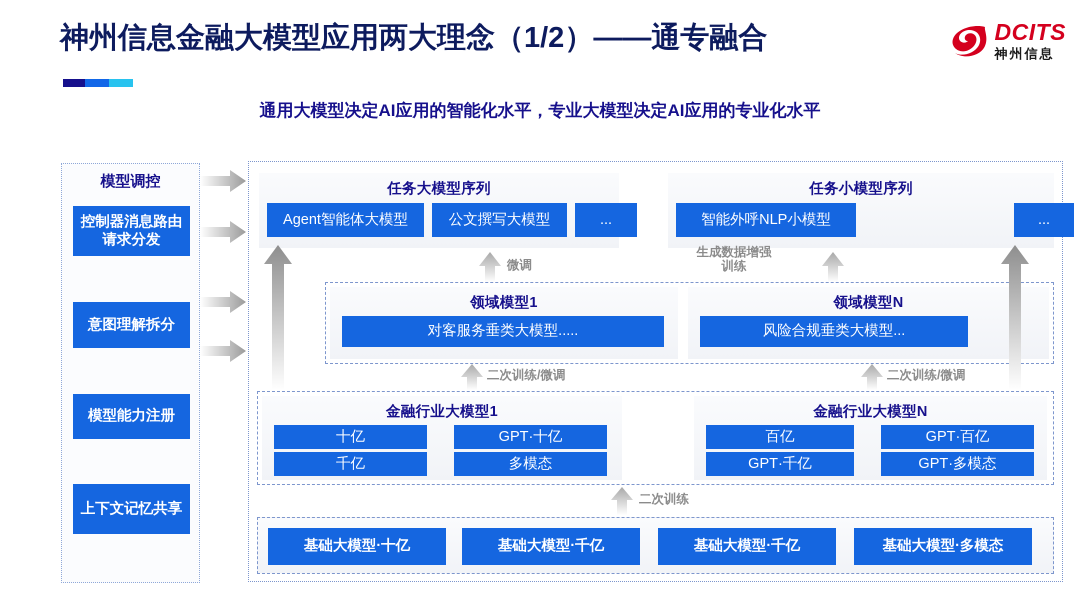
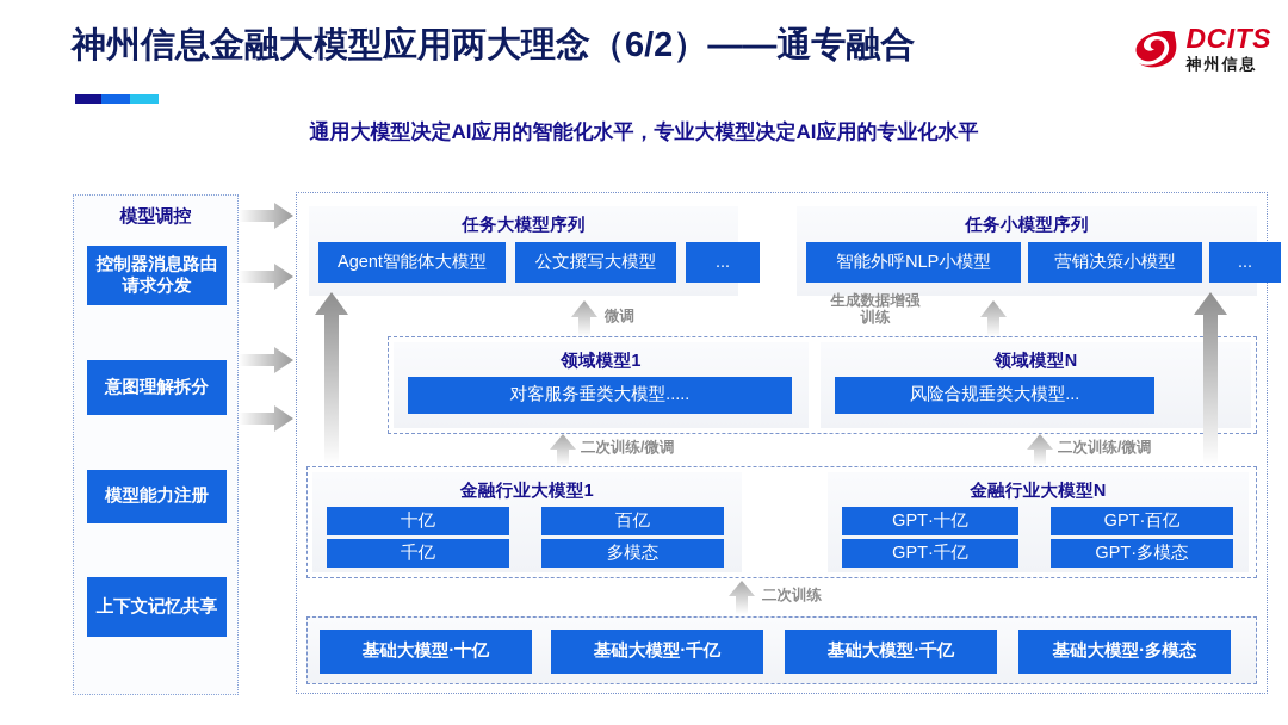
- 神州信息金融大模型应用两大理念（1/2）——通专融合
+ 神州信息金融大模型应用两大理念（6/2）——通专融合
  通用大模型决定AI应用的智能化水平，专业大模型决定AI应用的专业化水平
  DCITS
  神州信息
  模型调控
  控制器消息路由请求分发
  意图理解拆分
  模型能力注册
  上下文记忆共享
  任务大模型序列
  Agent智能体大模型
  公文撰写大模型
  ...
  任务小模型序列
  智能外呼NLP小模型
+ 营销决策小模型
  ...
  领域模型1
  对客服务垂类大模型.....
  领域模型N
  风险合规垂类大模型...
  金融行业大模型1
  十亿
- GPT·十亿
+ 百亿
  千亿
  多模态
  金融行业大模型N
- 百亿
+ GPT·十亿
  GPT·百亿
  GPT·千亿
  GPT·多模态
  基础大模型·十亿
  基础大模型·千亿
  基础大模型·千亿
  基础大模型·多模态
  微调
  生成数据增强
  训练
  二次训练/微调
  二次训练/微调
  二次训练
